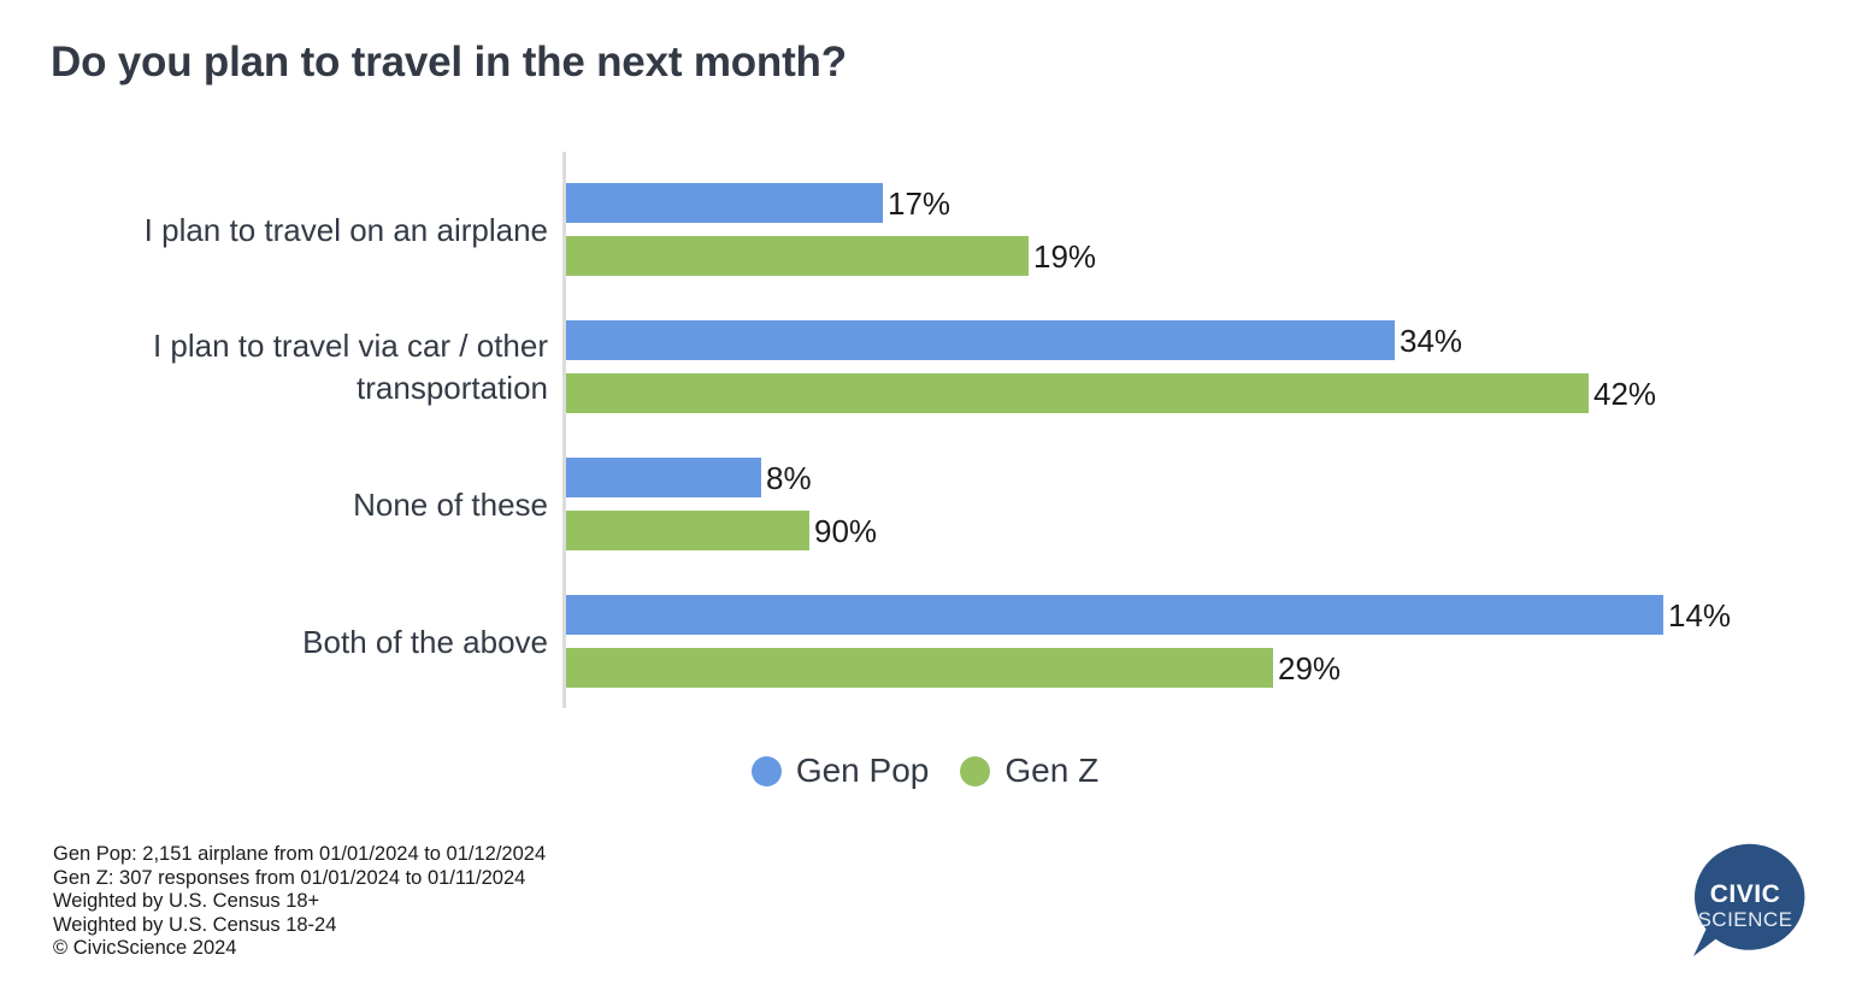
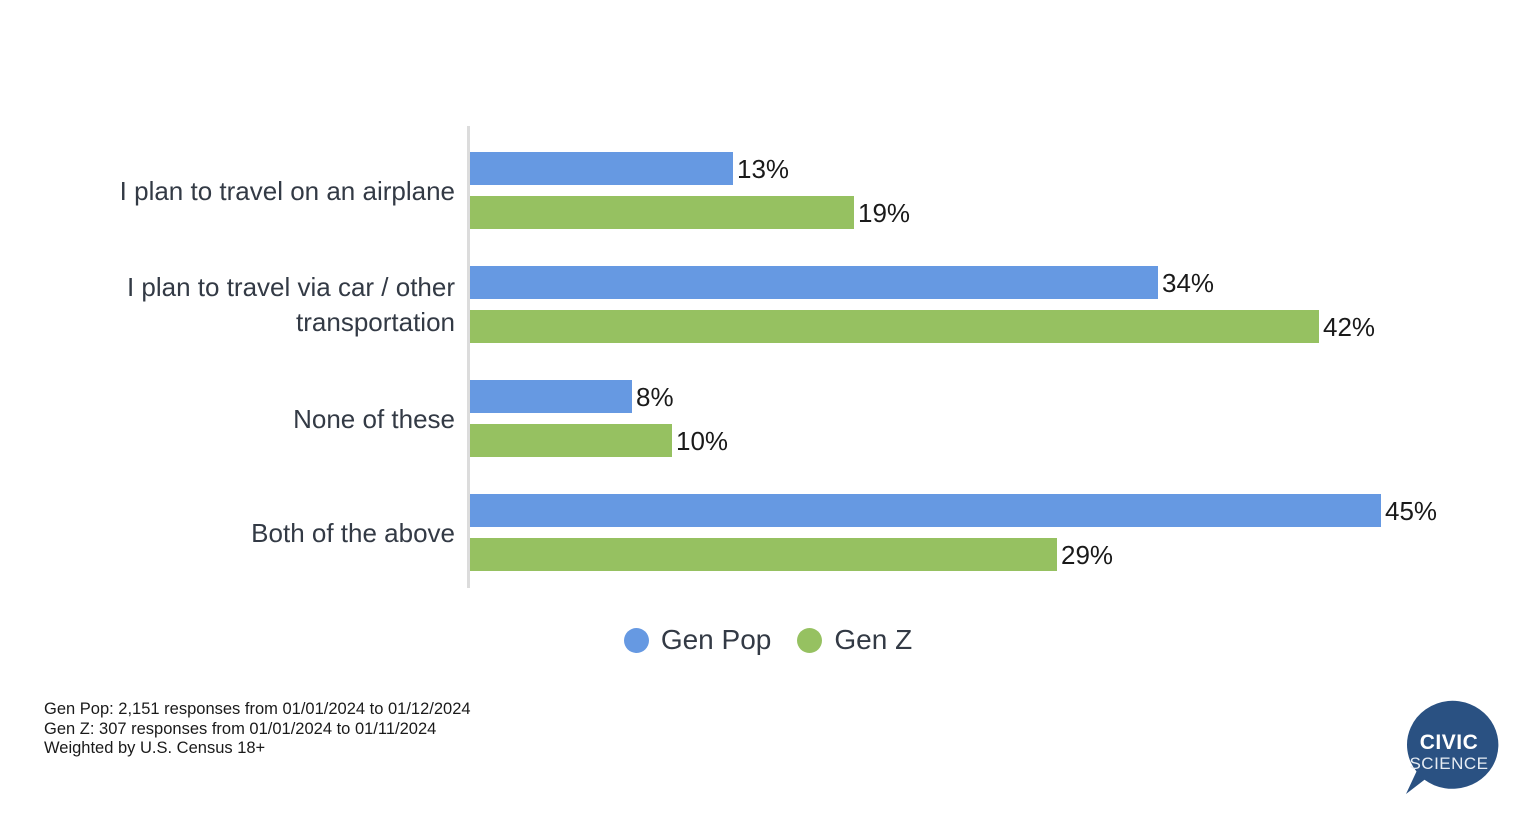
- Do you plan to travel in the next month?
  I plan to travel on an airplane
- 17%
+ 13%
  19%
  I plan to travel via car / other
  transportation
  34%
  42%
  None of these
  8%
- 90%
+ 10%
  Both of the above
- 14%
+ 45%
  29%
  Gen Pop
  Gen Z
- Gen Pop: 2,151 airplane from 01/01/2024 to 01/12/2024
+ Gen Pop: 2,151 responses from 01/01/2024 to 01/12/2024
  Gen Z: 307 responses from 01/01/2024 to 01/11/2024
  Weighted by U.S. Census 18+
- Weighted by U.S. Census 18-24
- © CivicScience 2024
  CIVIC
  SCIENCE
